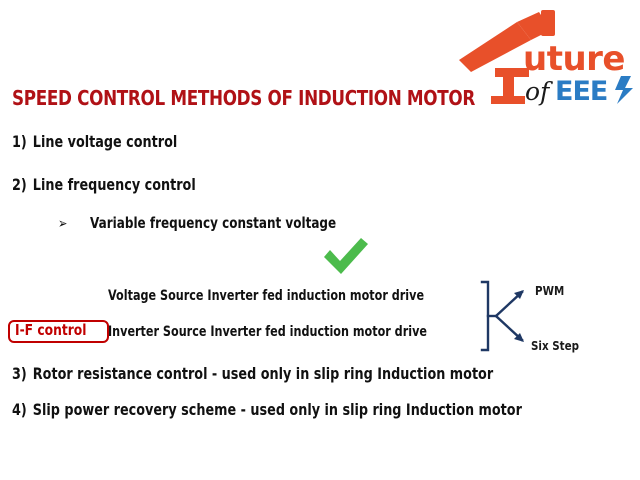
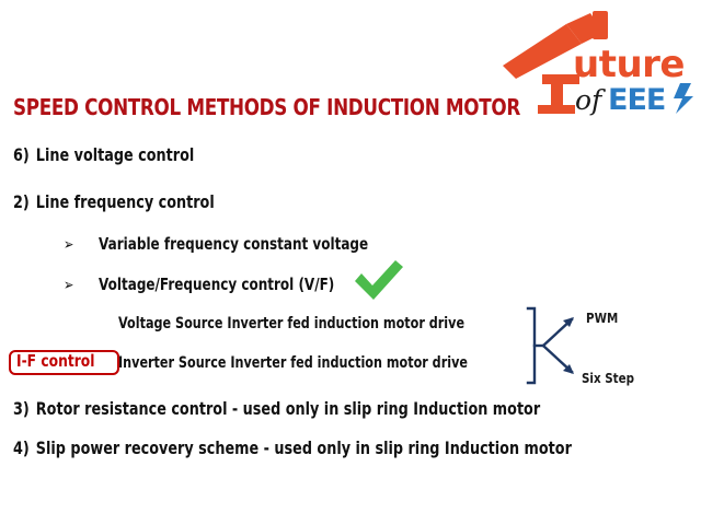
  uture
  of
  EEE
  SPEED CONTROL METHODS OF INDUCTION MOTOR
- 1) Line voltage control
+ 6) Line voltage control
  2) Line frequency control
  ➢ Variable frequency constant voltage
+ ➢ Voltage/Frequency control (V/F)
  Voltage Source Inverter fed induction motor drive
  I-F control
  Inverter Source Inverter fed induction motor drive
  PWM
  Six Step
  3) Rotor resistance control - used only in slip ring Induction motor
  4) Slip power recovery scheme - used only in slip ring Induction motor
